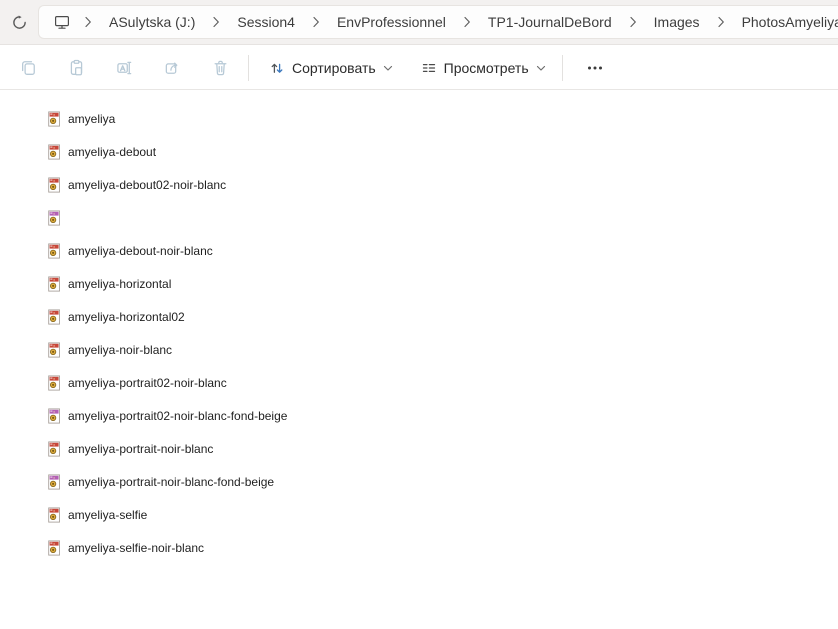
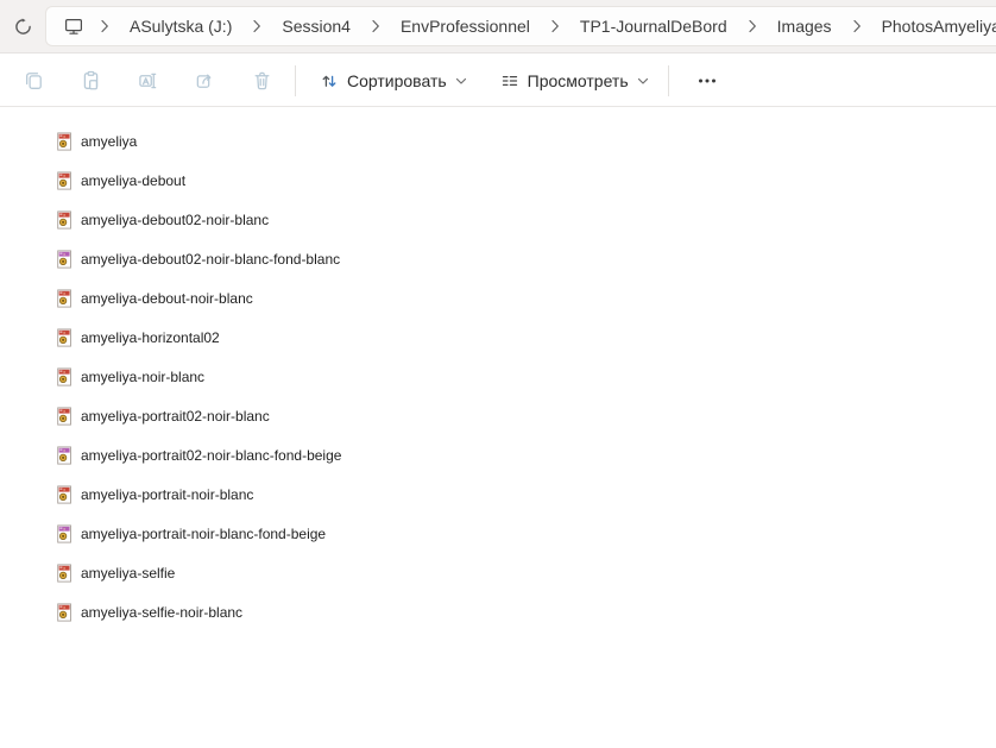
  ASulytska (J:)
  Session4
  EnvProfessionnel
  TP1-JournalDeBord
  Images
  PhotosAmyeliy
  Сортировать
  Просмотреть
  amyeliya
  amyeliya-debout
  amyeliya-debout02-noir-blanc
+ amyeliya-debout02-noir-blanc-fond-blanc
  amyeliya-debout-noir-blanc
- amyeliya-horizontal
  amyeliya-horizontal02
  amyeliya-noir-blanc
  amyeliya-portrait02-noir-blanc
  amyeliya-portrait02-noir-blanc-fond-beige
  amyeliya-portrait-noir-blanc
  amyeliya-portrait-noir-blanc-fond-beige
  amyeliya-selfie
  amyeliya-selfie-noir-blanc
